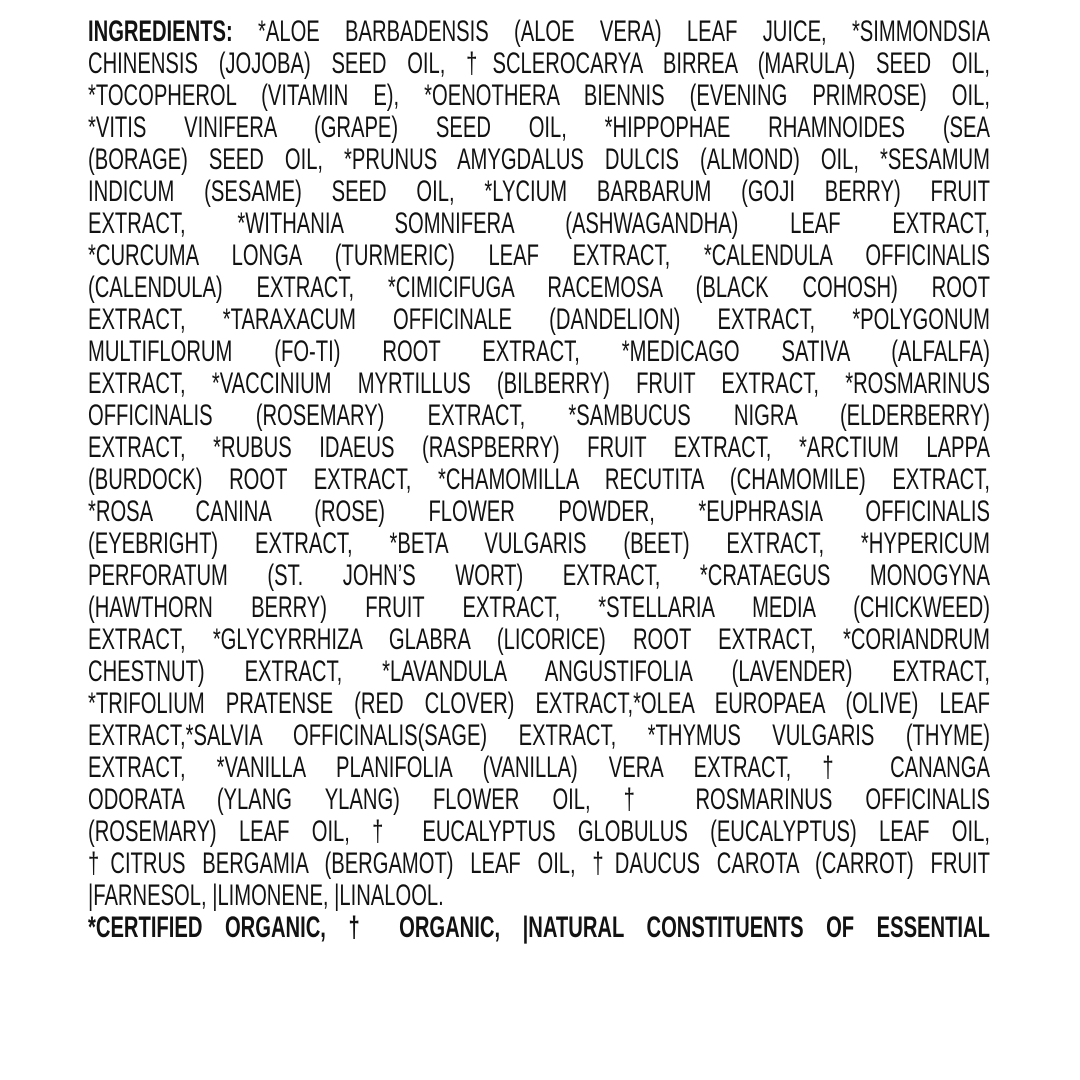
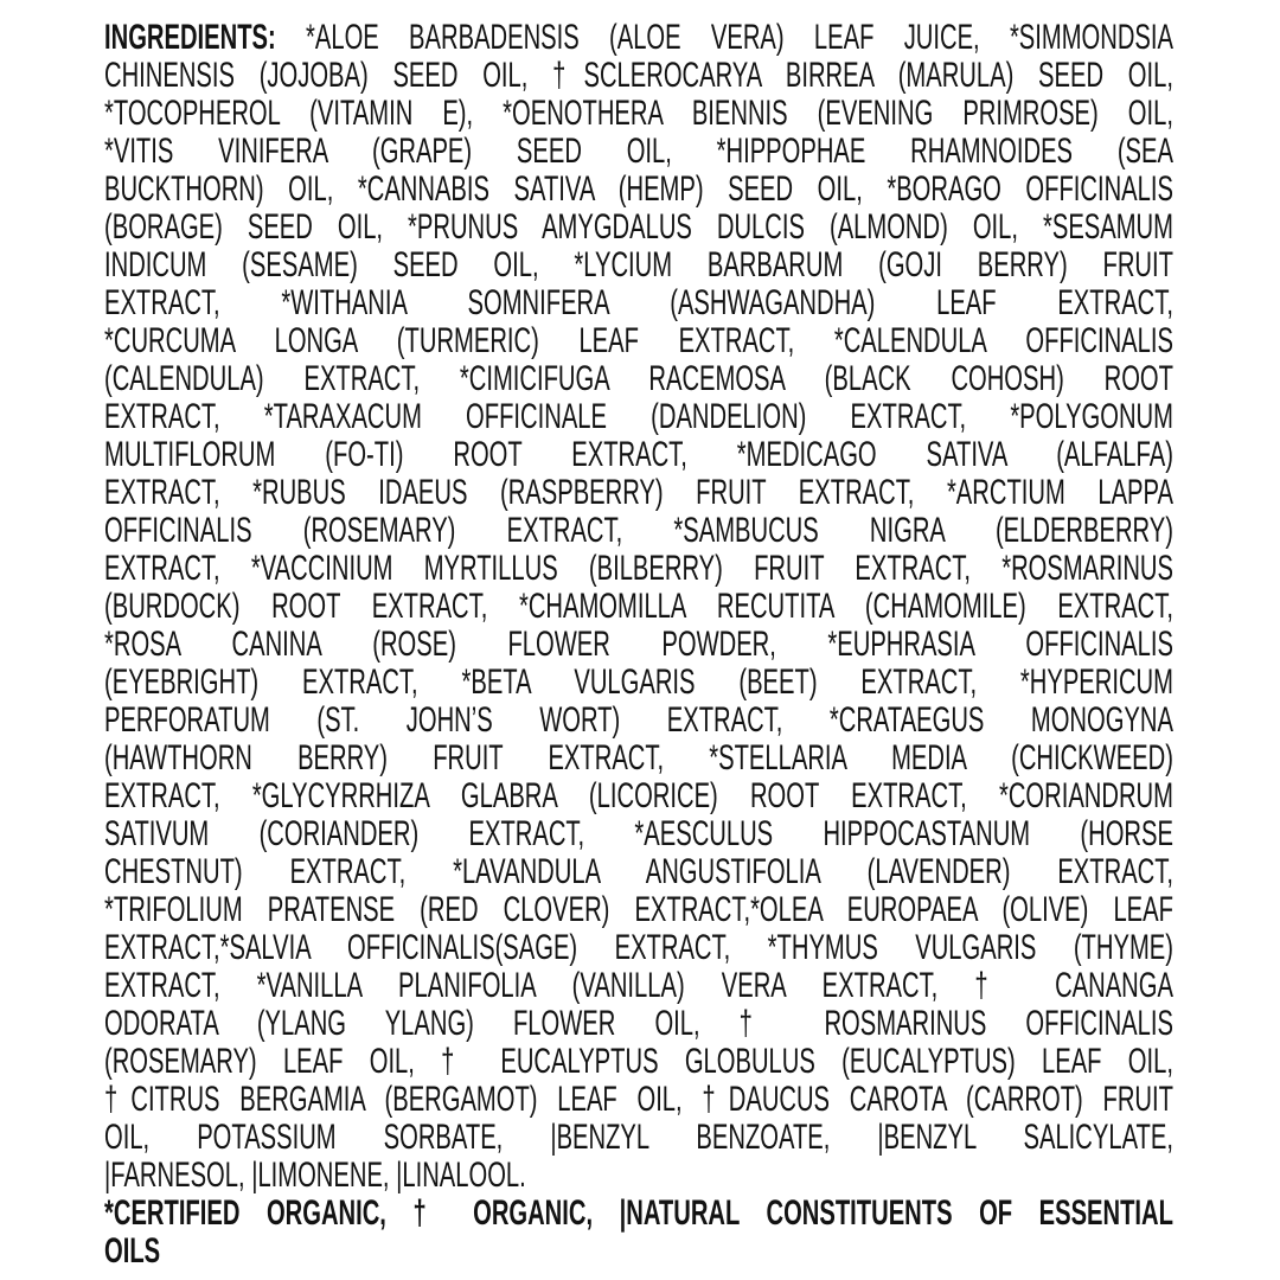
  INGREDIENTS: *ALOE BARBADENSIS (ALOE VERA) LEAF JUICE, *SIMMONDSIA
  CHINENSIS (JOJOBA) SEED OIL, †SCLEROCARYA BIRREA (MARULA) SEED OIL,
  *TOCOPHEROL (VITAMIN E), *OENOTHERA BIENNIS (EVENING PRIMROSE) OIL,
  *VITIS VINIFERA (GRAPE) SEED OIL, *HIPPOPHAE RHAMNOIDES (SEA
+ BUCKTHORN) OIL, *CANNABIS SATIVA (HEMP) SEED OIL, *BORAGO OFFICINALIS
  (BORAGE) SEED OIL, *PRUNUS AMYGDALUS DULCIS (ALMOND) OIL, *SESAMUM
  INDICUM (SESAME) SEED OIL, *LYCIUM BARBARUM (GOJI BERRY) FRUIT
  EXTRACT, *WITHANIA SOMNIFERA (ASHWAGANDHA) LEAF EXTRACT,
  *CURCUMA LONGA (TURMERIC) LEAF EXTRACT, *CALENDULA OFFICINALIS
  (CALENDULA) EXTRACT, *CIMICIFUGA RACEMOSA (BLACK COHOSH) ROOT
  EXTRACT, *TARAXACUM OFFICINALE (DANDELION) EXTRACT, *POLYGONUM
  MULTIFLORUM (FO-TI) ROOT EXTRACT, *MEDICAGO SATIVA (ALFALFA)
- EXTRACT, *VACCINIUM MYRTILLUS (BILBERRY) FRUIT EXTRACT, *ROSMARINUS
+ EXTRACT, *RUBUS IDAEUS (RASPBERRY) FRUIT EXTRACT, *ARCTIUM LAPPA
  OFFICINALIS (ROSEMARY) EXTRACT, *SAMBUCUS NIGRA (ELDERBERRY)
- EXTRACT, *RUBUS IDAEUS (RASPBERRY) FRUIT EXTRACT, *ARCTIUM LAPPA
+ EXTRACT, *VACCINIUM MYRTILLUS (BILBERRY) FRUIT EXTRACT, *ROSMARINUS
  (BURDOCK) ROOT EXTRACT, *CHAMOMILLA RECUTITA (CHAMOMILE) EXTRACT,
  *ROSA CANINA (ROSE) FLOWER POWDER, *EUPHRASIA OFFICINALIS
  (EYEBRIGHT) EXTRACT, *BETA VULGARIS (BEET) EXTRACT, *HYPERICUM
  PERFORATUM (ST. JOHN’S WORT) EXTRACT, *CRATAEGUS MONOGYNA
  (HAWTHORN BERRY) FRUIT EXTRACT, *STELLARIA MEDIA (CHICKWEED)
  EXTRACT, *GLYCYRRHIZA GLABRA (LICORICE) ROOT EXTRACT, *CORIANDRUM
+ SATIVUM (CORIANDER) EXTRACT, *AESCULUS HIPPOCASTANUM (HORSE
  CHESTNUT) EXTRACT, *LAVANDULA ANGUSTIFOLIA (LAVENDER) EXTRACT,
  *TRIFOLIUM PRATENSE (RED CLOVER) EXTRACT,*OLEA EUROPAEA (OLIVE) LEAF
  EXTRACT,*SALVIA OFFICINALIS(SAGE) EXTRACT, *THYMUS VULGARIS (THYME)
  EXTRACT, *VANILLA PLANIFOLIA (VANILLA) VERA EXTRACT, † CANANGA
  ODORATA (YLANG YLANG) FLOWER OIL, † ROSMARINUS OFFICINALIS
  (ROSEMARY) LEAF OIL, † EUCALYPTUS GLOBULUS (EUCALYPTUS) LEAF OIL,
  †CITRUS BERGAMIA (BERGAMOT) LEAF OIL, †DAUCUS CAROTA (CARROT) FRUIT
+ OIL, POTASSIUM SORBATE, |BENZYL BENZOATE, |BENZYL SALICYLATE,
  |FARNESOL, |LIMONENE, |LINALOOL.
  *CERTIFIED ORGANIC, † ORGANIC, |NATURAL CONSTITUENTS OF ESSENTIAL
+ OILS
